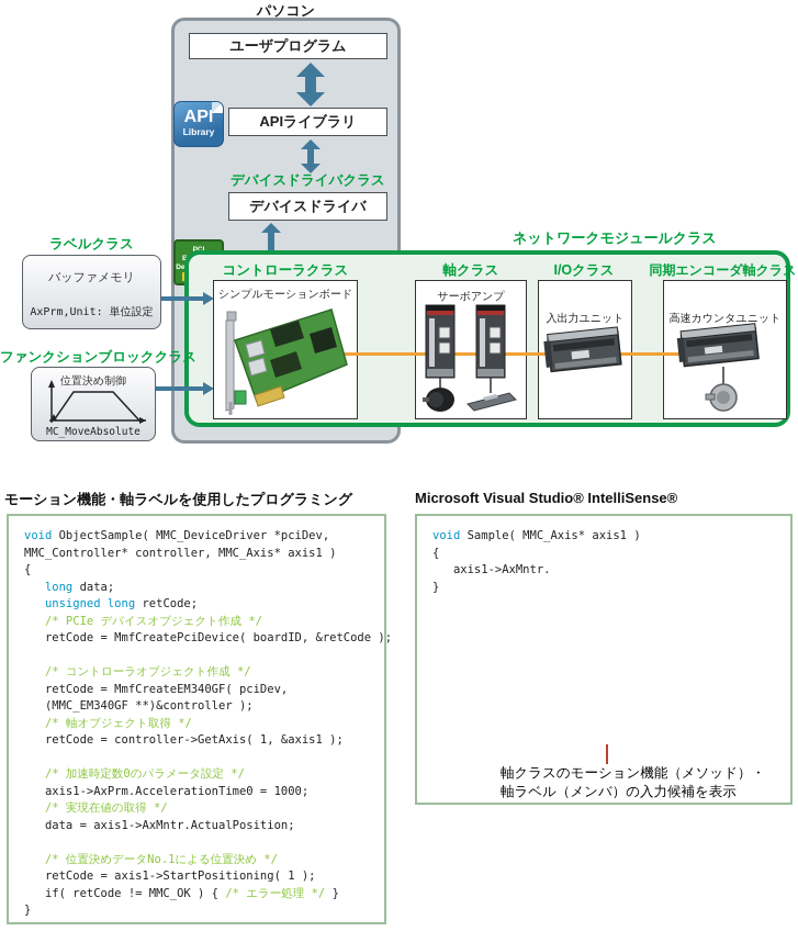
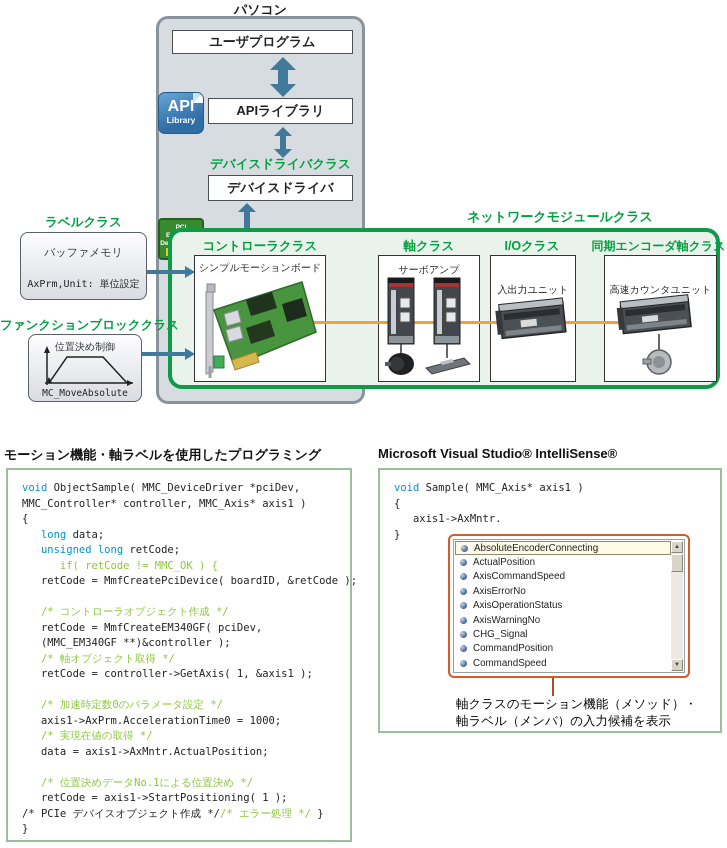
  パソコン
  ユーザプログラム
  API
  Library
  APIライブラリ
  デバイスドライバクラス
  デバイスドライバ
  ネットワークモジュールクラス
  コントローラクラス
  軸クラス
  I/Oクラス
  同期エンコーダ軸クラス
  シンプルモーションボード
  サーボアンプ
  入出力ユニット
  高速カウンタユニット
  ラベルクラス
  バッファメモリ
  AxPrm,Unit: 単位設定
  ファンクションブロッククラス
  位置決め制御
  MC_MoveAbsolute
  モーション機能・軸ラベルを使用したプログラミング
  void ObjectSample( MMC_DeviceDriver *pciDev,
  MMC_Controller* controller, MMC_Axis* axis1 )
  {
  long data;
  unsigned long retCode;
- /* PCIe デバイスオブジェクト作成 */
+ if( retCode != MMC_OK ) {
  retCode = MmfCreatePciDevice( boardID, &retCode );
  /* コントローラオブジェクト作成 */
  retCode = MmfCreateEM340GF( pciDev,
  (MMC_EM340GF **)&controller );
  /* 軸オブジェクト取得 */
  retCode = controller->GetAxis( 1, &axis1 );
  /* 加速時定数0のパラメータ設定 */
  axis1->AxPrm.AccelerationTime0 = 1000;
  /* 実現在値の取得 */
  data = axis1->AxMntr.ActualPosition;
  /* 位置決めデータNo.1による位置決め */
  retCode = axis1->StartPositioning( 1 );
- if( retCode != MMC_OK ) { /* エラー処理 */ }
+ /* PCIe デバイスオブジェクト作成 *//* エラー処理 */ }
  }
  Microsoft Visual Studio® IntelliSense®
  void Sample( MMC_Axis* axis1 )
  {
  axis1->AxMntr.
  }
+ AbsoluteEncoderConnecting
+ ActualPosition
+ AxisCommandSpeed
+ AxisErrorNo
+ AxisOperationStatus
+ AxisWarningNo
+ CHG_Signal
+ CommandPosition
+ CommandSpeed
  軸クラスのモーション機能（メソッド）・
  軸ラベル（メンバ）の入力候補を表示
